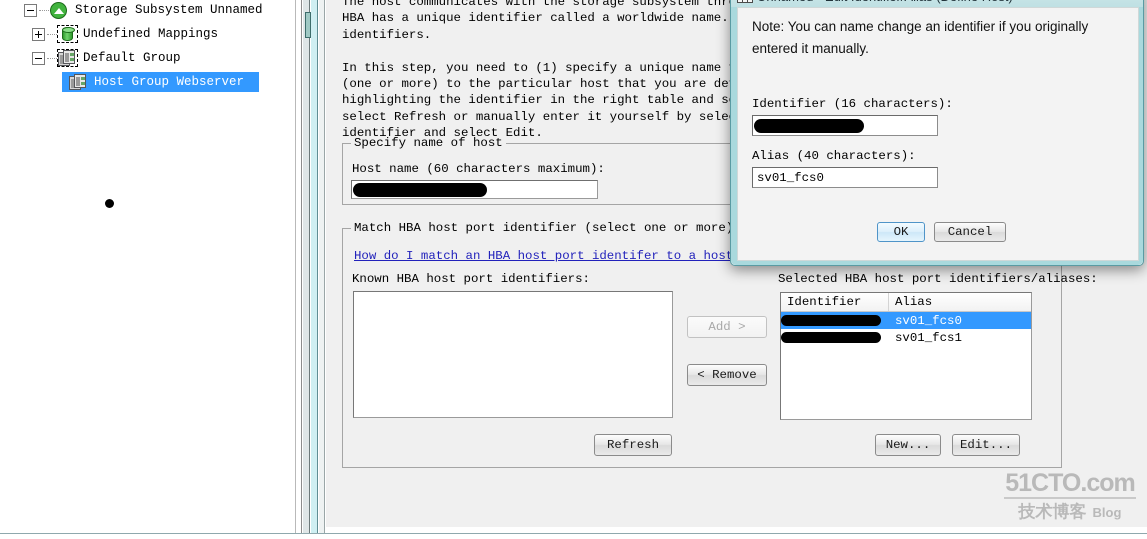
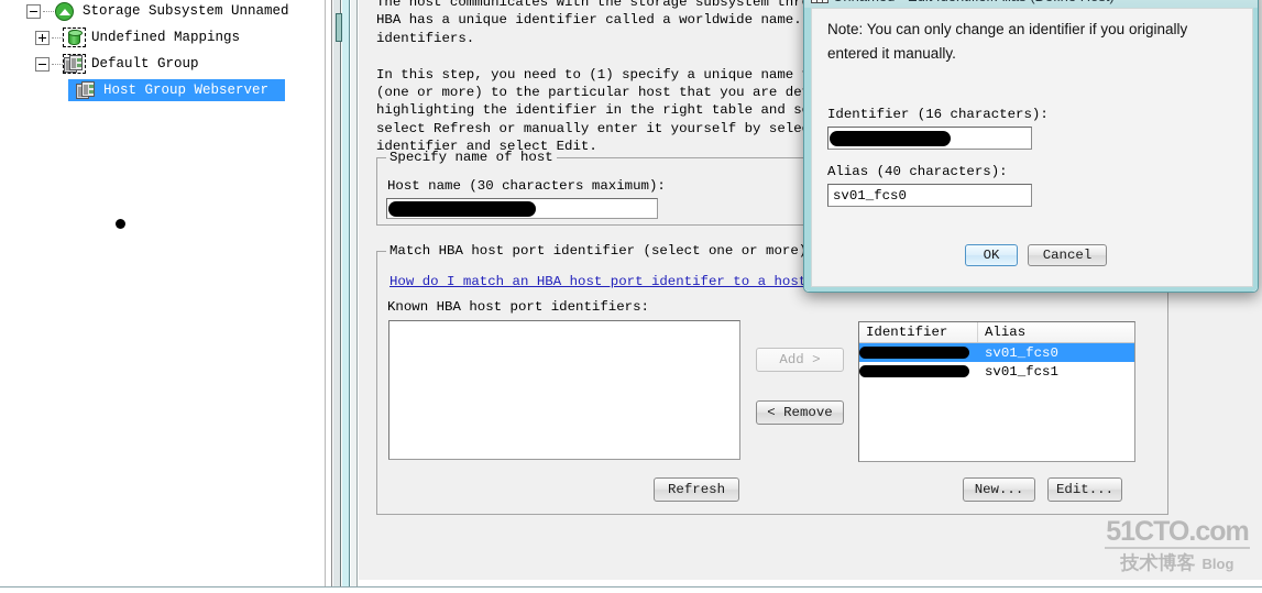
  Storage Subsystem Unnamed
  Undefined Mappings
  Default Group
  Host Group Webserver
  The host communicates with the storage subsystem thr
  HBA has a unique identifier called a worldwide name.
  identifiers.
  In this step, you need to (1) specify a unique name
  (one or more) to the particular host that you are de
  highlighting the identifier in the right table and s
  select Refresh or manually enter it yourself by sele
  identifier and select Edit.
  Specify name of host
- Host name (60 characters maximum):
+ Host name (30 characters maximum):
  Match HBA host port identifier (select one or more
  How do I match an HBA host port identifer to a hos
  Known HBA host port identifiers:
  Add >
  < Remove
  Refresh
- Selected HBA host port identifiers/aliases:
  New...
  Edit...
  Identifier
  Alias
  sv01_fcs0
  sv01_fcs1
- Note: You can name change an identifier if you originally entered it manually.
+ Note: You can only change an identifier if you originally entered it manually.
  Identifier (16 characters):
  Alias (40 characters):
  sv01_fcs0
  OK
  Cancel
  51CTO.com
  技术博客
  Blog
